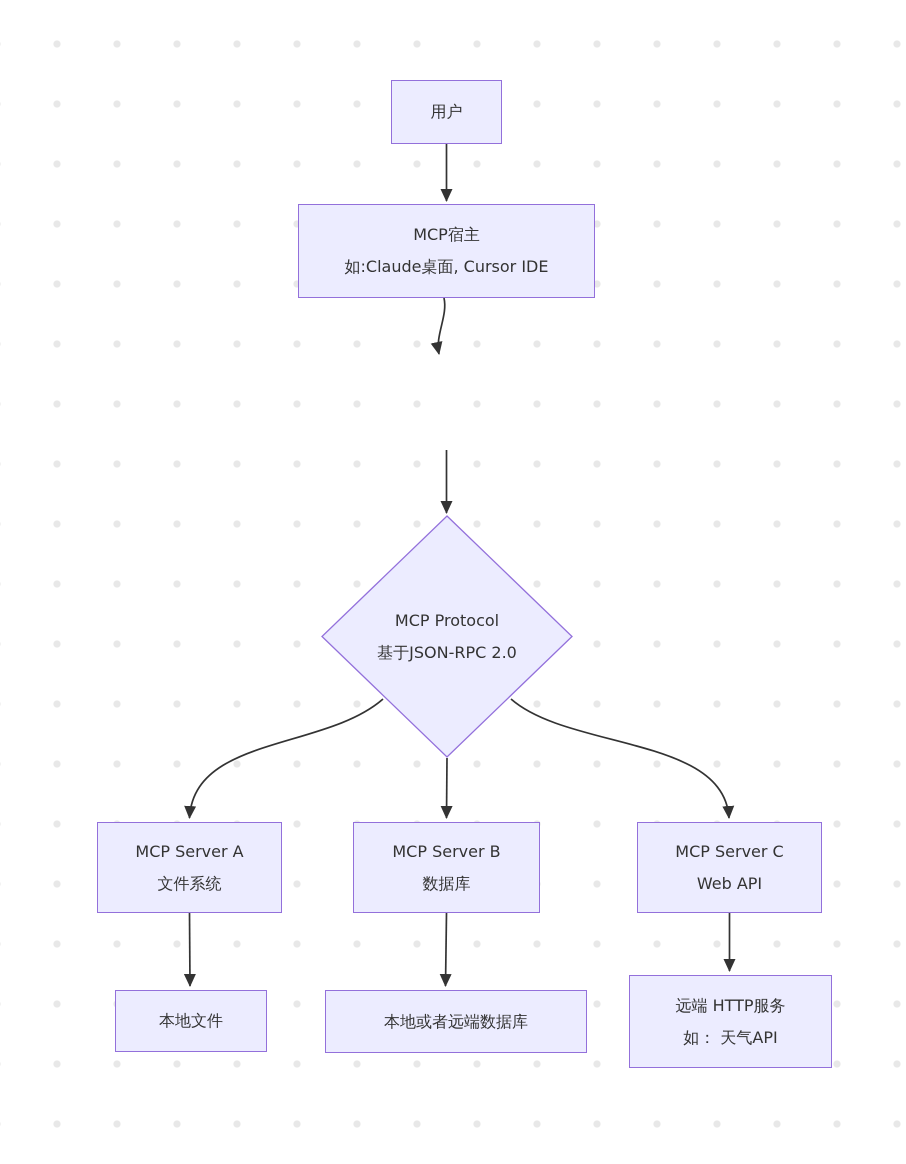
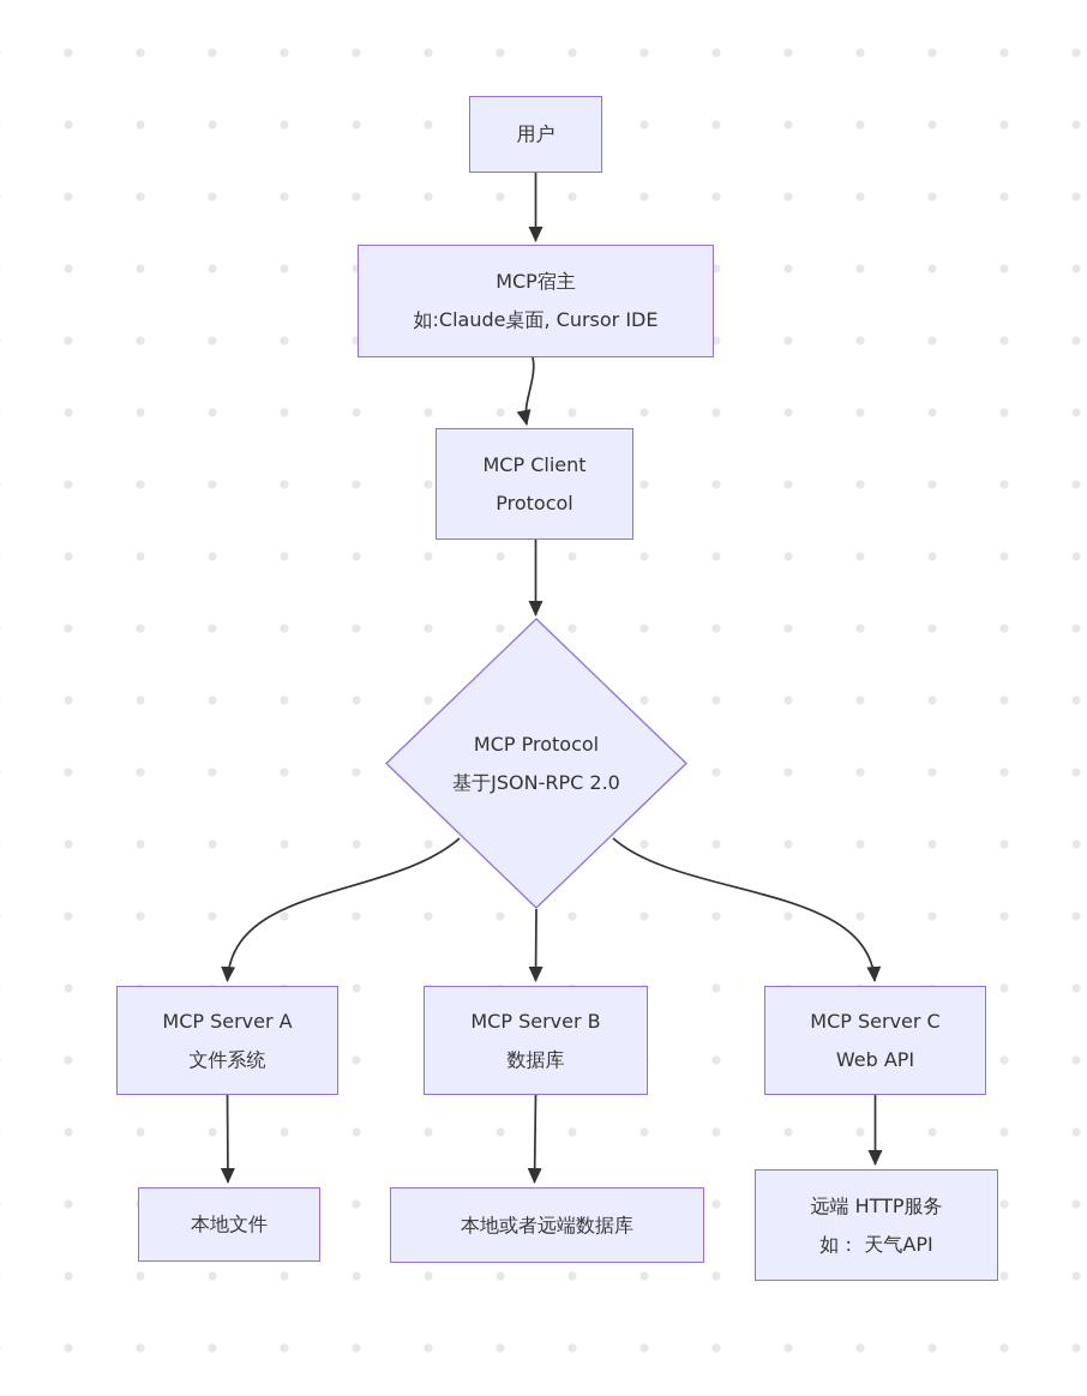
  用户
  MCP宿主
  如:Claude桌面, Cursor IDE
+ MCP Client
+ Protocol
  MCP Protocol
  基于JSON-RPC 2.0
  MCP Server A
  文件系统
  MCP Server B
  数据库
  MCP Server C
  Web API
  本地文件
  本地或者远端数据库
  远端 HTTP服务
  如： 天气API
